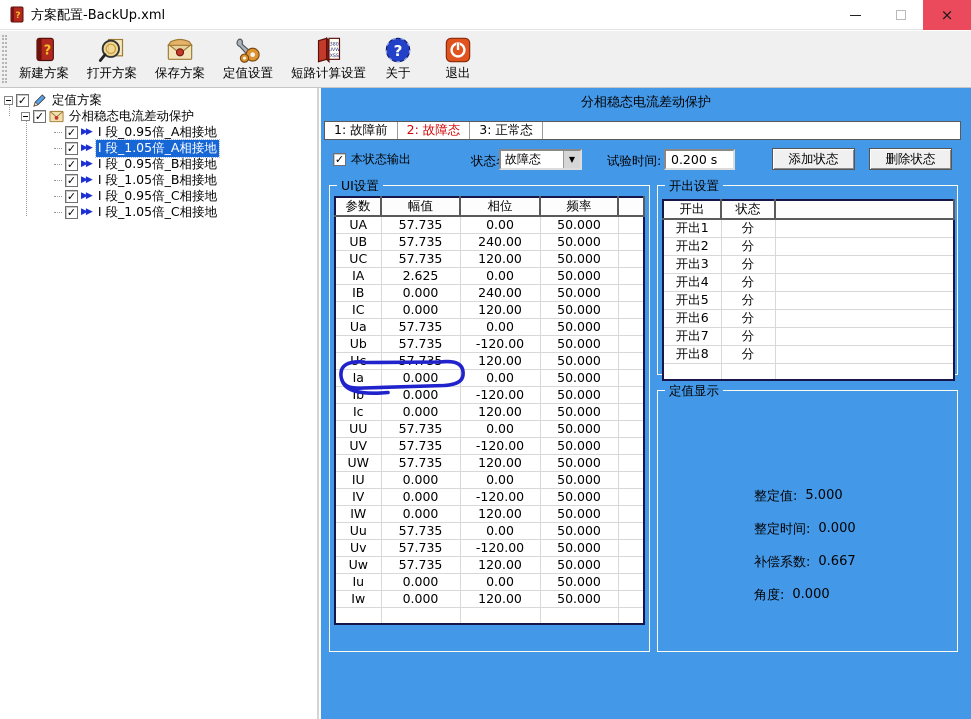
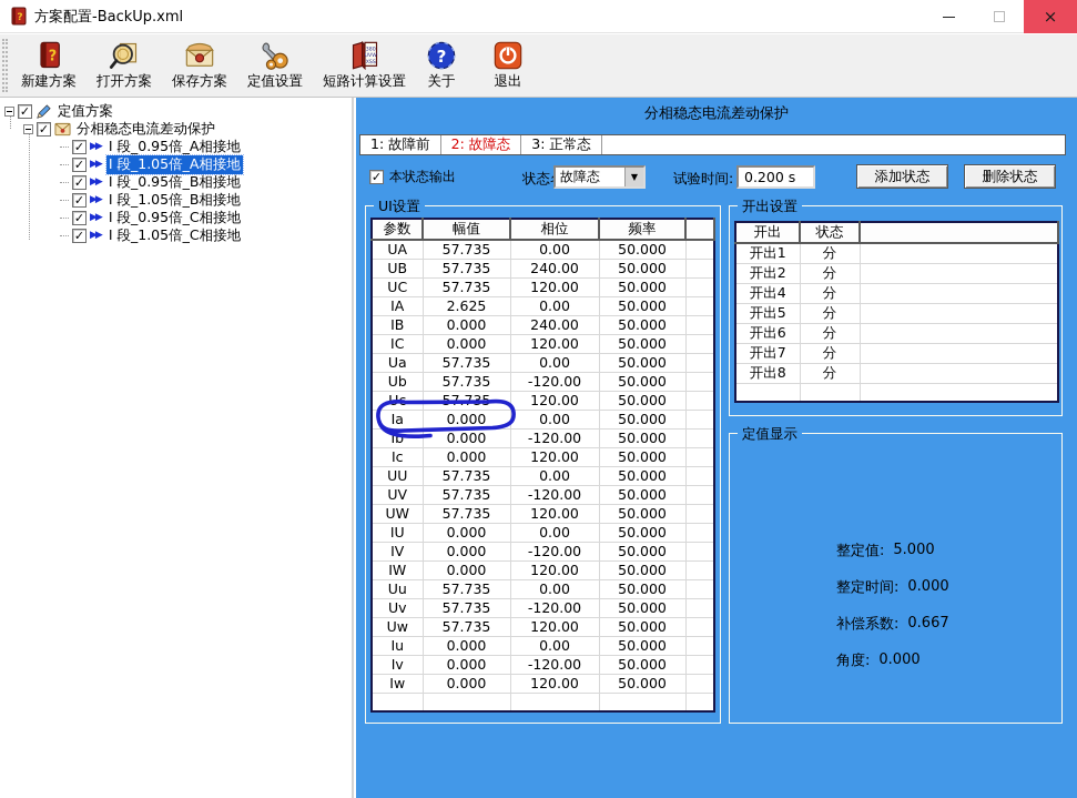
  ?
  方案配置-BackUp.xml
  ×
  ?
  新建方案
  打开方案
  保存方案
  定值设置
  短路计算设置
  ?
  关于
  退出
  ✓
  定值方案
  ✓
  分相稳态电流差动保护
  ✓
  ▶▶
  I 段_0.95倍_A相接地
  ✓
  ▶▶
  I 段_1.05倍_A相接地
  ✓
  ▶▶
  I 段_0.95倍_B相接地
  ✓
  ▶▶
  I 段_1.05倍_B相接地
  ✓
  ▶▶
  I 段_0.95倍_C相接地
  ✓
  ▶▶
  I 段_1.05倍_C相接地
  分相稳态电流差动保护
  1: 故障前
  2: 故障态
  3: 正常态
  ✓
  本状态输出
  故障态
  ▼
  试验时间:
  0.200 s
  添加状态
  删除状态
  UI设置
  参数	幅值	相位	频率
  UA	57.735	0.00	50.000
  UB	57.735	240.00	50.000
  UC	57.735	120.00	50.000
  IA	2.625	0.00	50.000
  IB	0.000	240.00	50.000
  IC	0.000	120.00	50.000
  Ua	57.735	0.00	50.000
  Ub	57.735	-120.00	50.000
  Ia	0.000	0.00	50.000
  Ib	0.000	-120.00	50.000
  Ic	0.000	120.00	50.000
  UU	57.735	0.00	50.000
  UV	57.735	-120.00	50.000
  UW	57.735	120.00	50.000
  IU	0.000	0.00	50.000
  IV	0.000	-120.00	50.000
  IW	0.000	120.00	50.000
  Uu	57.735	0.00	50.000
  Uv	57.735	-120.00	50.000
  Uw	57.735	120.00	50.000
  Iu	0.000	0.00	50.000
+ Iv	0.000	-120.00	50.000
  Iw	0.000	120.00	50.000
  开出设置
  开出	状态
  开出1	分
  开出2	分
- 开出3	分
  开出4	分
  开出5	分
  开出6	分
  开出7	分
  开出8	分
  定值显示
  整定值:
  5.000
  整定时间:
  0.000
  补偿系数:
  0.667
  角度:
  0.000
